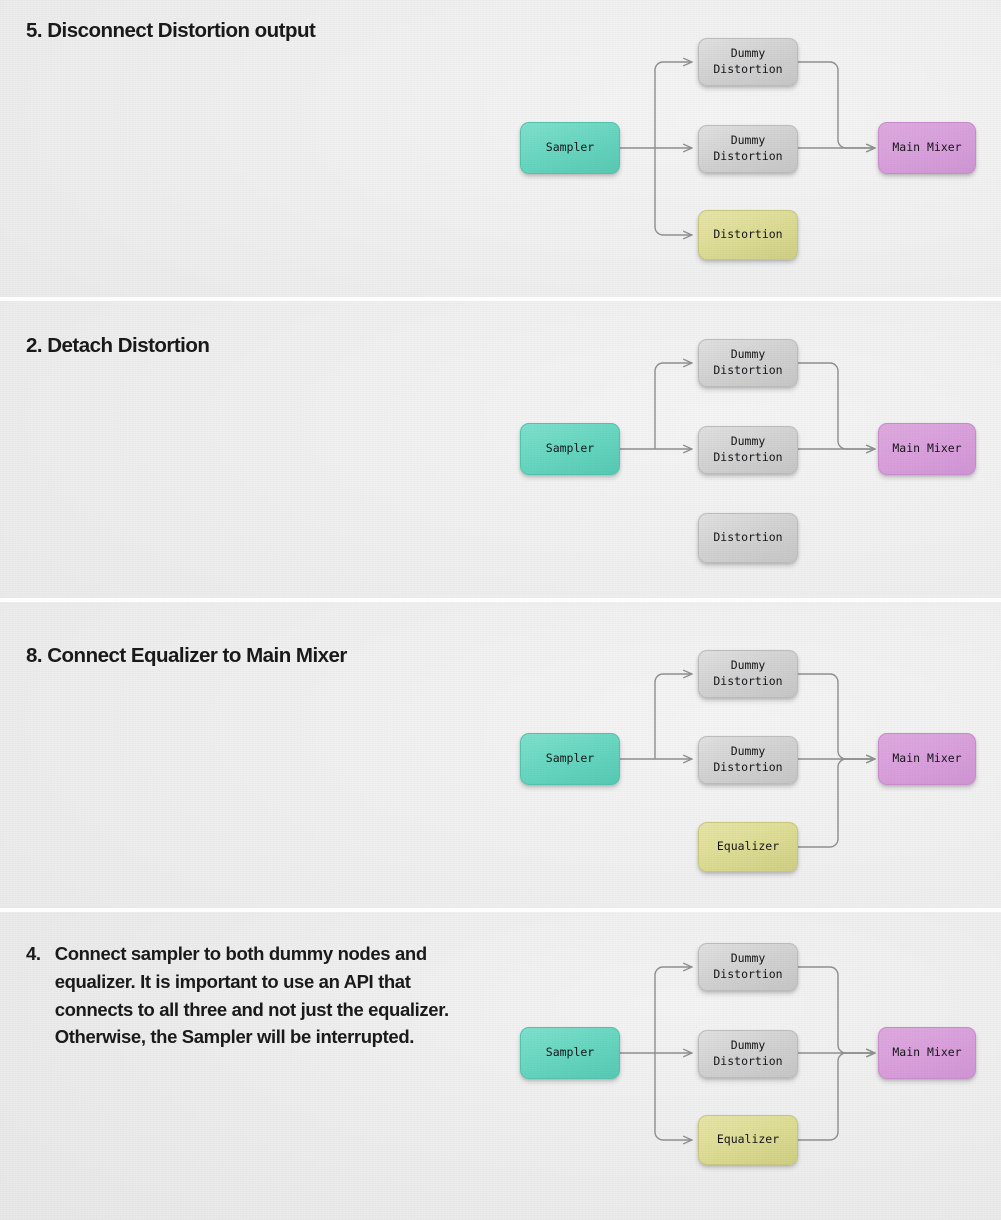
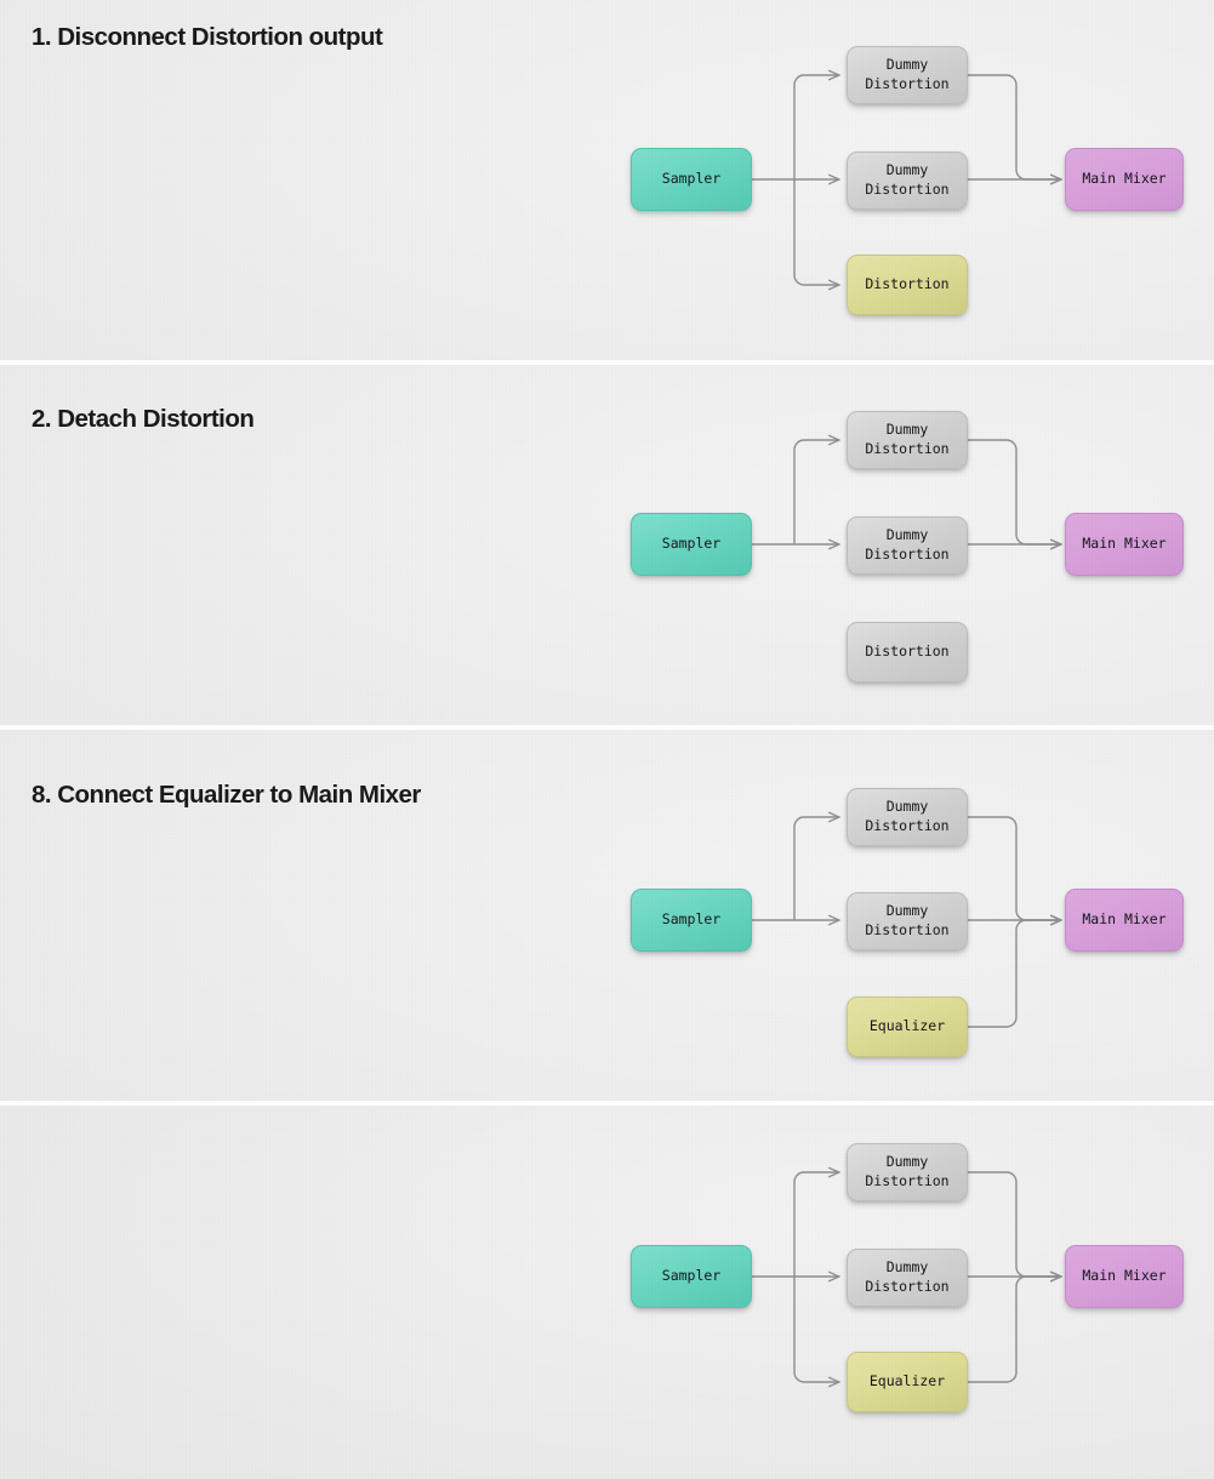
  Sampler
  Dummy
  Distortion
  Dummy
  Distortion
  Distortion
  Main Mixer
- 5. Disconnect Distortion output
+ 1. Disconnect Distortion output
  Sampler
  Dummy
  Distortion
  Dummy
  Distortion
  Distortion
  Main Mixer
  2. Detach Distortion
  Sampler
  Dummy
  Distortion
  Dummy
  Distortion
  Equalizer
  Main Mixer
  8. Connect Equalizer to Main Mixer
  Sampler
  Dummy
  Distortion
  Dummy
  Distortion
  Equalizer
  Main Mixer
- 4.
- Connect sampler to both dummy nodes and equalizer. It is important to use an API that connects to all three and not just the equalizer. Otherwise, the Sampler will be interrupted.
